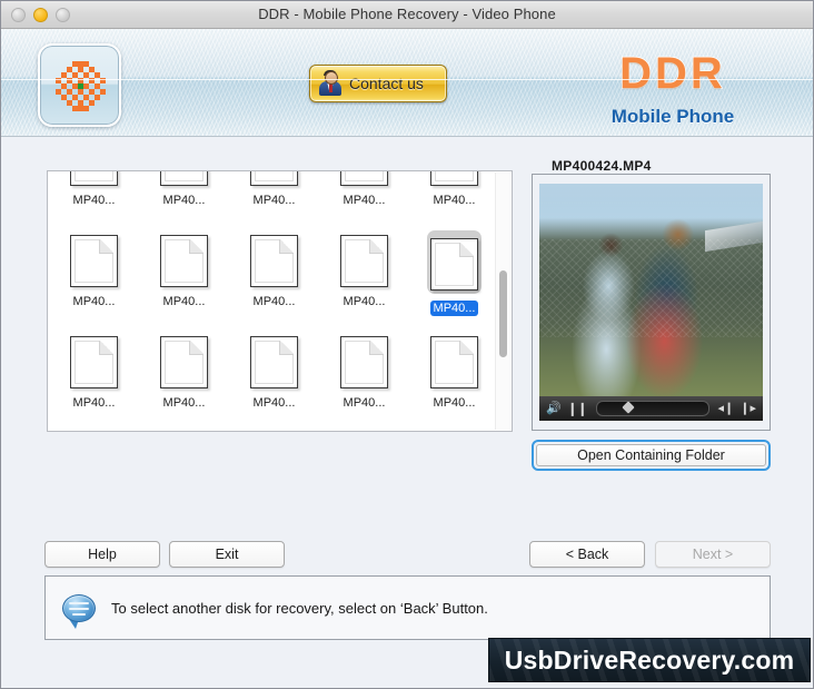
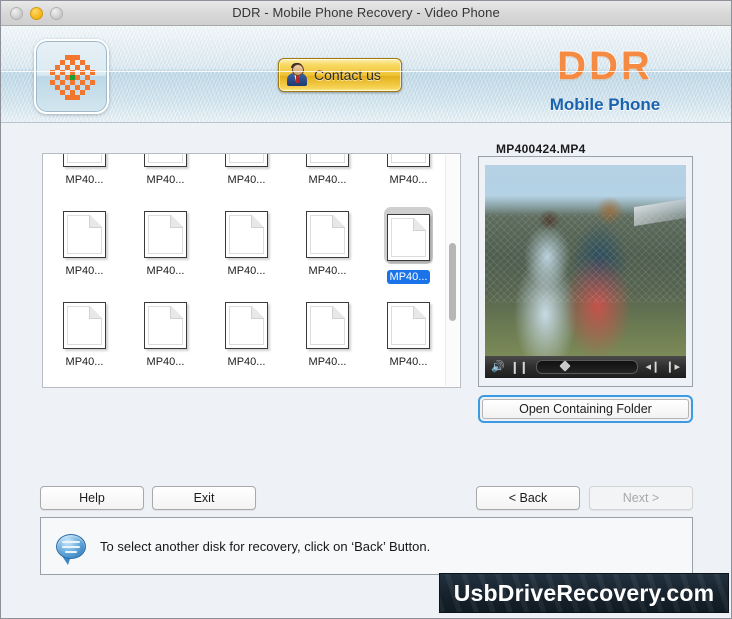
  DDR - Mobile Phone Recovery - Video Phone
  Contact us
  DDR
  Mobile Phone
  MP40...
  MP40...
  MP40...
  MP40...
  MP40...
  MP40...
  MP40...
  MP40...
  MP40...
  MP40...
  MP40...
  MP40...
  MP40...
  MP40...
  MP40...
  MP400424.MP4
  🔊
  ❙❙
  ◂❙
  ❙▸
  Open Containing Folder
  Help
  Exit
  < Back
  Next >
- To select another disk for recovery, select on ‘Back’ Button.
+ To select another disk for recovery, click on ‘Back’ Button.
  UsbDriveRecovery.com
